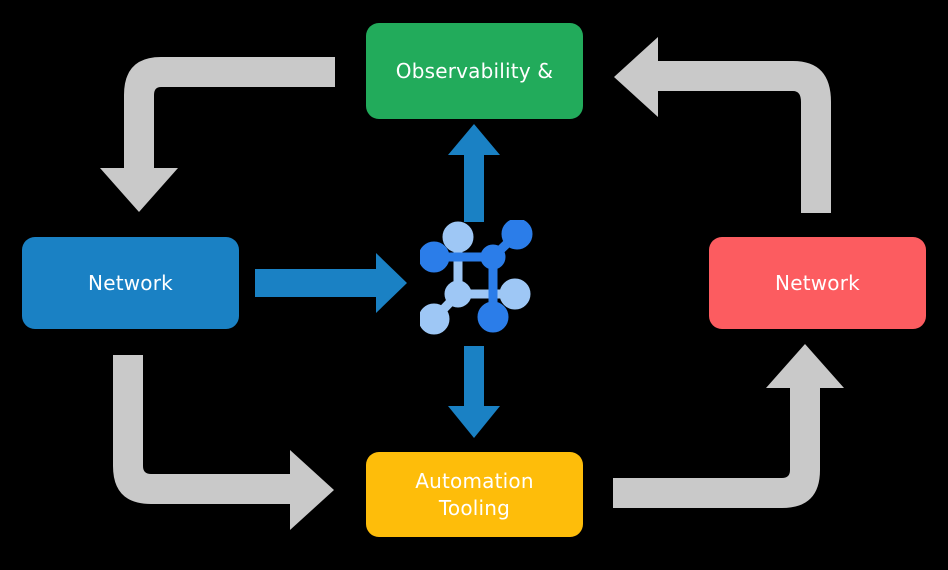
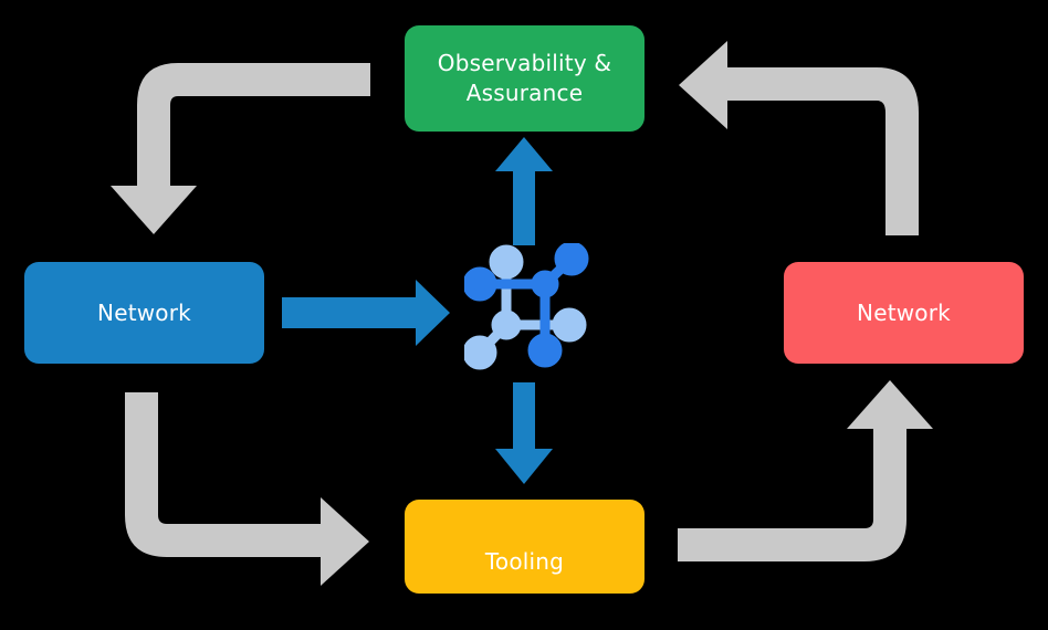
  Observability &
+ Assurance
  Network
  Network
- Automation
  Tooling
